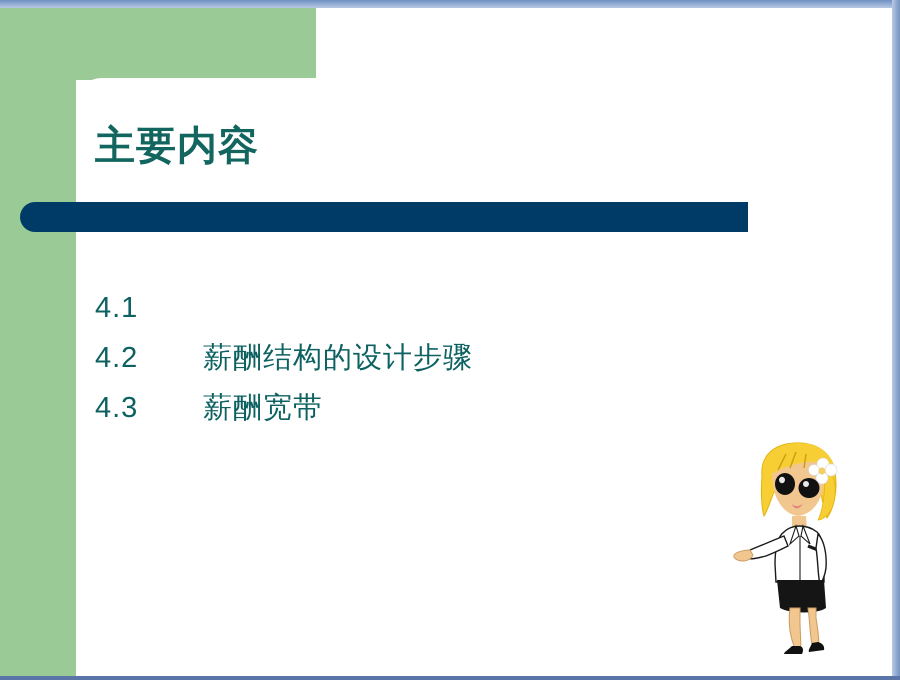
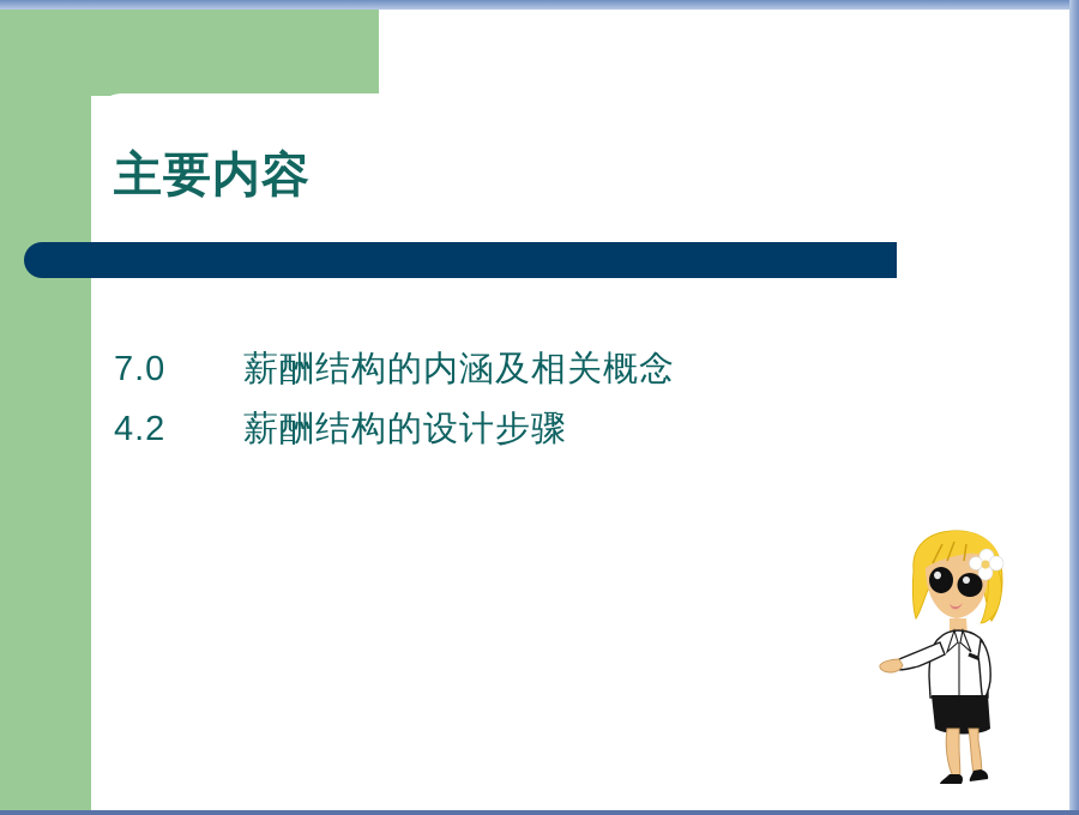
  主要内容
- 4.1
+ 7.0
+ 薪酬结构的内涵及相关概念
  4.2
  薪酬结构的设计步骤
- 4.3
- 薪酬宽带
